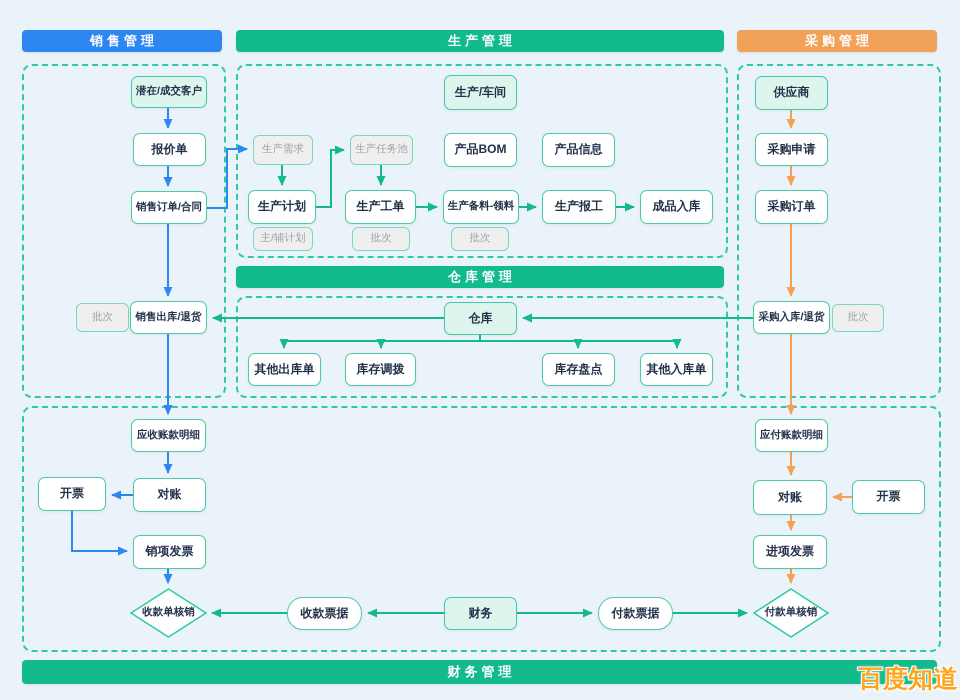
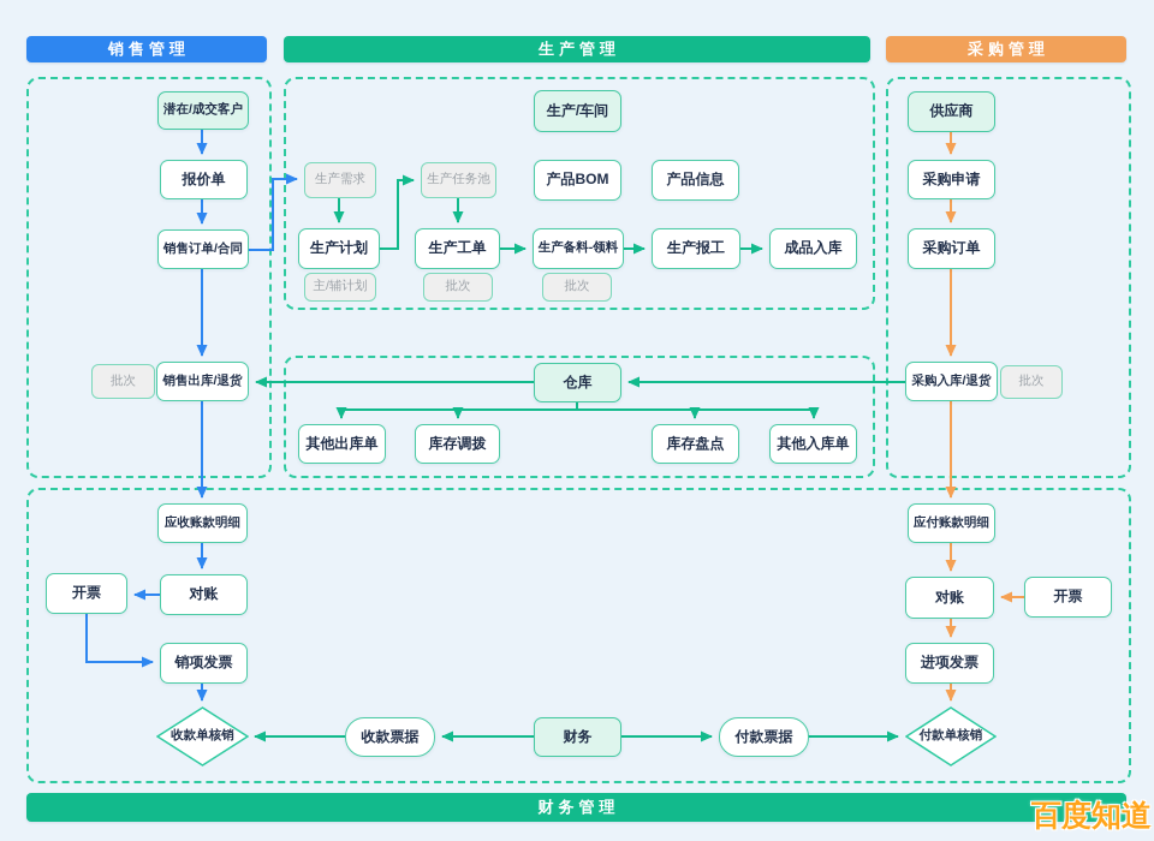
  销售管理
  生产管理
  采购管理
- 仓库管理
  财务管理
  潜在/成交客户
  报价单
  销售订单/合同
  批次
  销售出库/退货
  应收账款明细
  开票
  对账
  销项发票
  收款单核销
  生产/车间
  生产需求
  生产任务池
  产品BOM
  产品信息
  生产计划
  生产工单
  生产备料-领料
  生产报工
  成品入库
  主/辅计划
  批次
  批次
  仓库
  其他出库单
  库存调拨
  库存盘点
  其他入库单
  供应商
  采购申请
  采购订单
  采购入库/退货
  批次
  应付账款明细
  对账
  开票
  进项发票
  付款单核销
  收款票据
  财务
  付款票据
  百度知道
